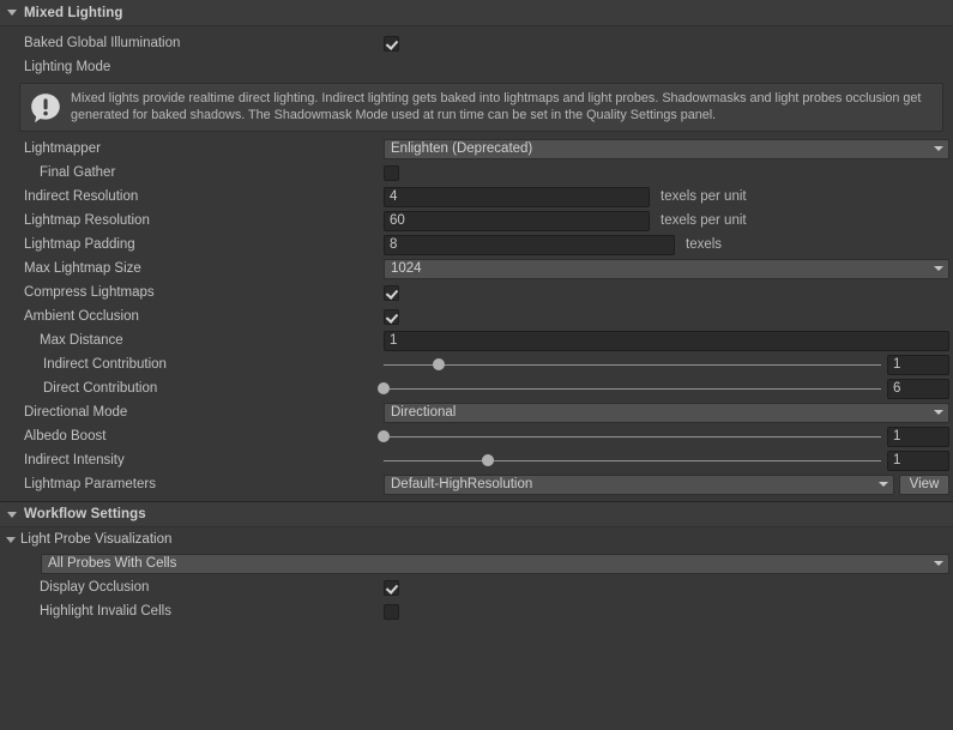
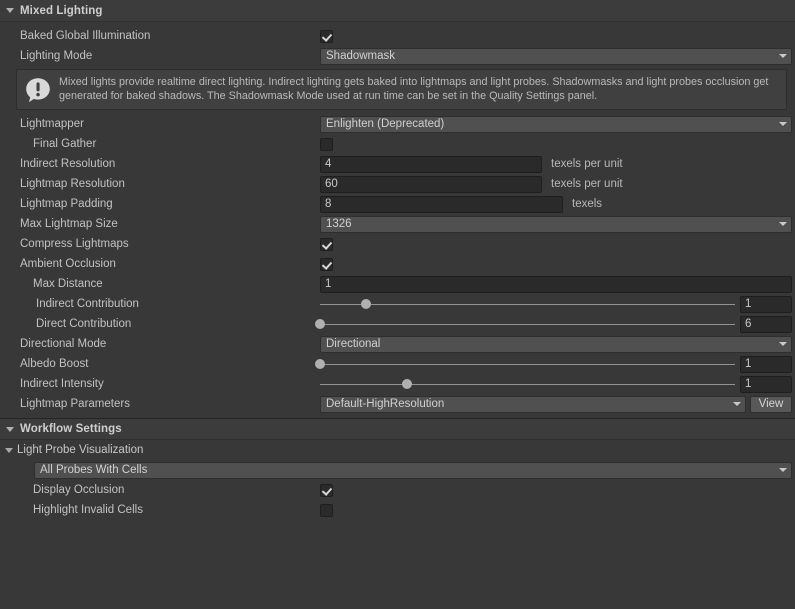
  Mixed Lighting
  Baked Global Illumination
  Lighting Mode
+ Shadowmask
  Mixed lights provide realtime direct lighting. Indirect lighting gets baked into lightmaps and light probes. Shadowmasks and light probes occlusion get generated for baked shadows. The Shadowmask Mode used at run time can be set in the Quality Settings panel.
  Lightmapper
  Enlighten (Deprecated)
  Final Gather
  Indirect Resolution
  4
  texels per unit
  Lightmap Resolution
  60
  texels per unit
  Lightmap Padding
  8
  texels
  Max Lightmap Size
- 1024
+ 1326
  Compress Lightmaps
  Ambient Occlusion
  Max Distance
  1
  Indirect Contribution
  1
  Direct Contribution
  6
  Directional Mode
  Directional
  Albedo Boost
  1
  Indirect Intensity
  1
  Lightmap Parameters
  Default-HighResolution
  View
  Workflow Settings
  Light Probe Visualization
  All Probes With Cells
  Display Occlusion
  Highlight Invalid Cells
